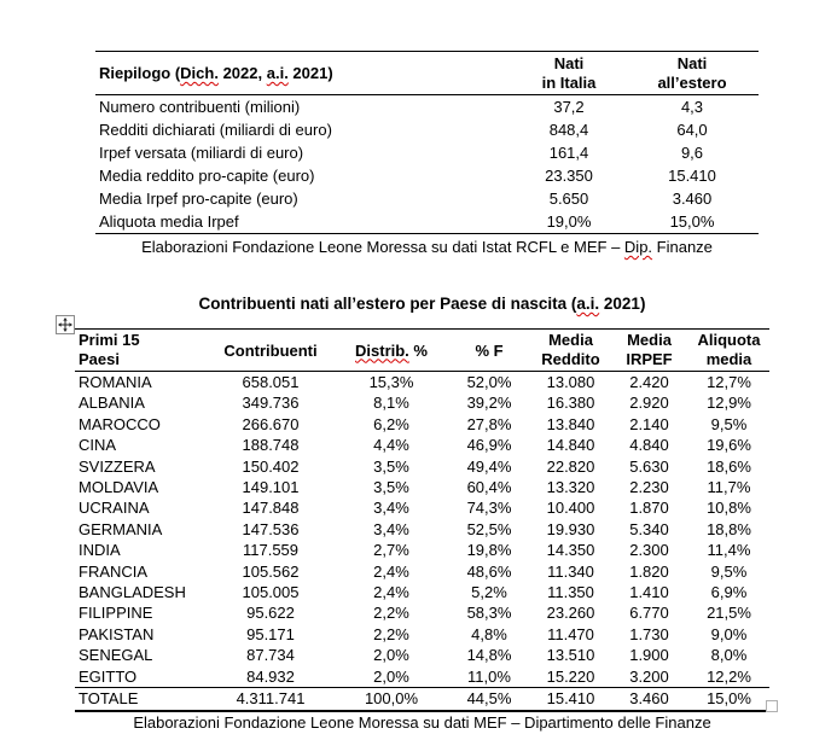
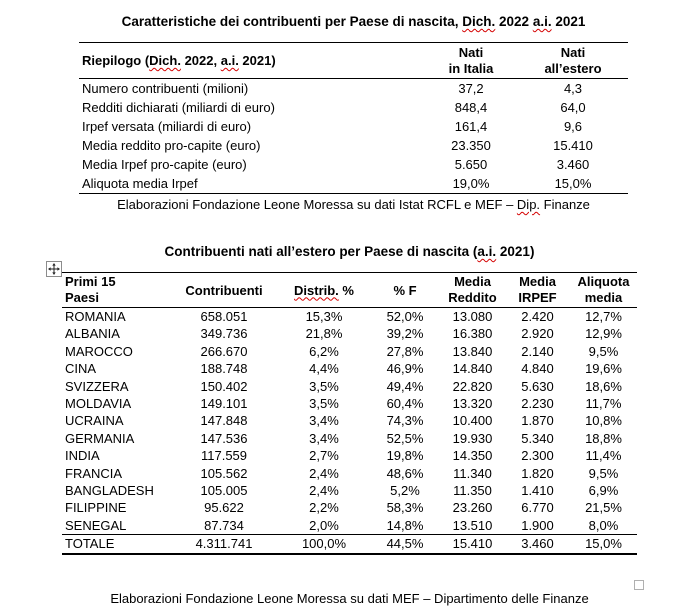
+ Caratteristiche dei contribuenti per Paese di nascita, Dich. 2022 a.i. 2021
  Riepilogo (Dich. 2022, a.i. 2021)	Natiin Italia	Natiall’estero
  Numero contribuenti (milioni)	37,2	4,3
  Redditi dichiarati (miliardi di euro)	848,4	64,0
  Irpef versata (miliardi di euro)	161,4	9,6
  Media reddito pro-capite (euro)	23.350	15.410
  Media Irpef pro-capite (euro)	5.650	3.460
  Aliquota media Irpef	19,0%	15,0%
  Elaborazioni Fondazione Leone Moressa su dati Istat RCFL e MEF – Dip. Finanze
  Contribuenti nati all’estero per Paese di nascita (a.i. 2021)
  Primi 15Paesi	Contribuenti	Distrib. %	% F	MediaReddito	MediaIRPEF	Aliquotamedia
  ROMANIA	658.051	15,3%	52,0%	13.080	2.420	12,7%
- ALBANIA	349.736	8,1%	39,2%	16.380	2.920	12,9%
+ ALBANIA	349.736	21,8%	39,2%	16.380	2.920	12,9%
  MAROCCO	266.670	6,2%	27,8%	13.840	2.140	9,5%
  CINA	188.748	4,4%	46,9%	14.840	4.840	19,6%
  SVIZZERA	150.402	3,5%	49,4%	22.820	5.630	18,6%
  MOLDAVIA	149.101	3,5%	60,4%	13.320	2.230	11,7%
  UCRAINA	147.848	3,4%	74,3%	10.400	1.870	10,8%
  GERMANIA	147.536	3,4%	52,5%	19.930	5.340	18,8%
  INDIA	117.559	2,7%	19,8%	14.350	2.300	11,4%
  FRANCIA	105.562	2,4%	48,6%	11.340	1.820	9,5%
  BANGLADESH	105.005	2,4%	5,2%	11.350	1.410	6,9%
  FILIPPINE	95.622	2,2%	58,3%	23.260	6.770	21,5%
- PAKISTAN	95.171	2,2%	4,8%	11.470	1.730	9,0%
  SENEGAL	87.734	2,0%	14,8%	13.510	1.900	8,0%
- EGITTO	84.932	2,0%	11,0%	15.220	3.200	12,2%
  TOTALE	4.311.741	100,0%	44,5%	15.410	3.460	15,0%
  Elaborazioni Fondazione Leone Moressa su dati MEF – Dipartimento delle Finanze
